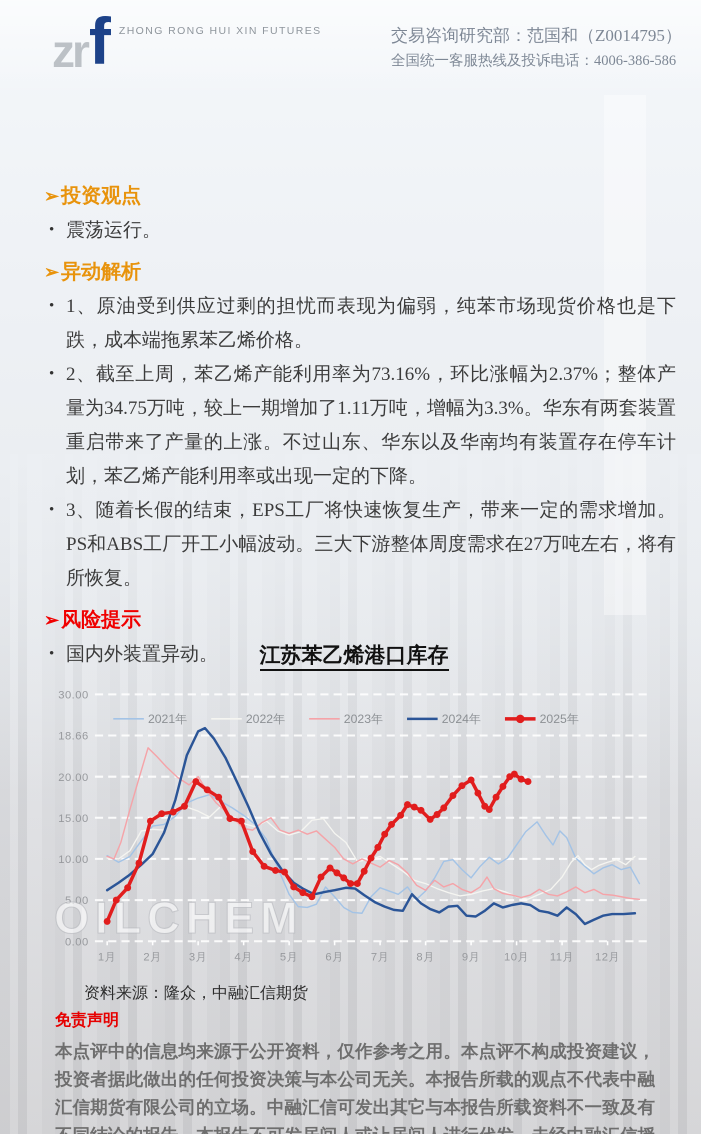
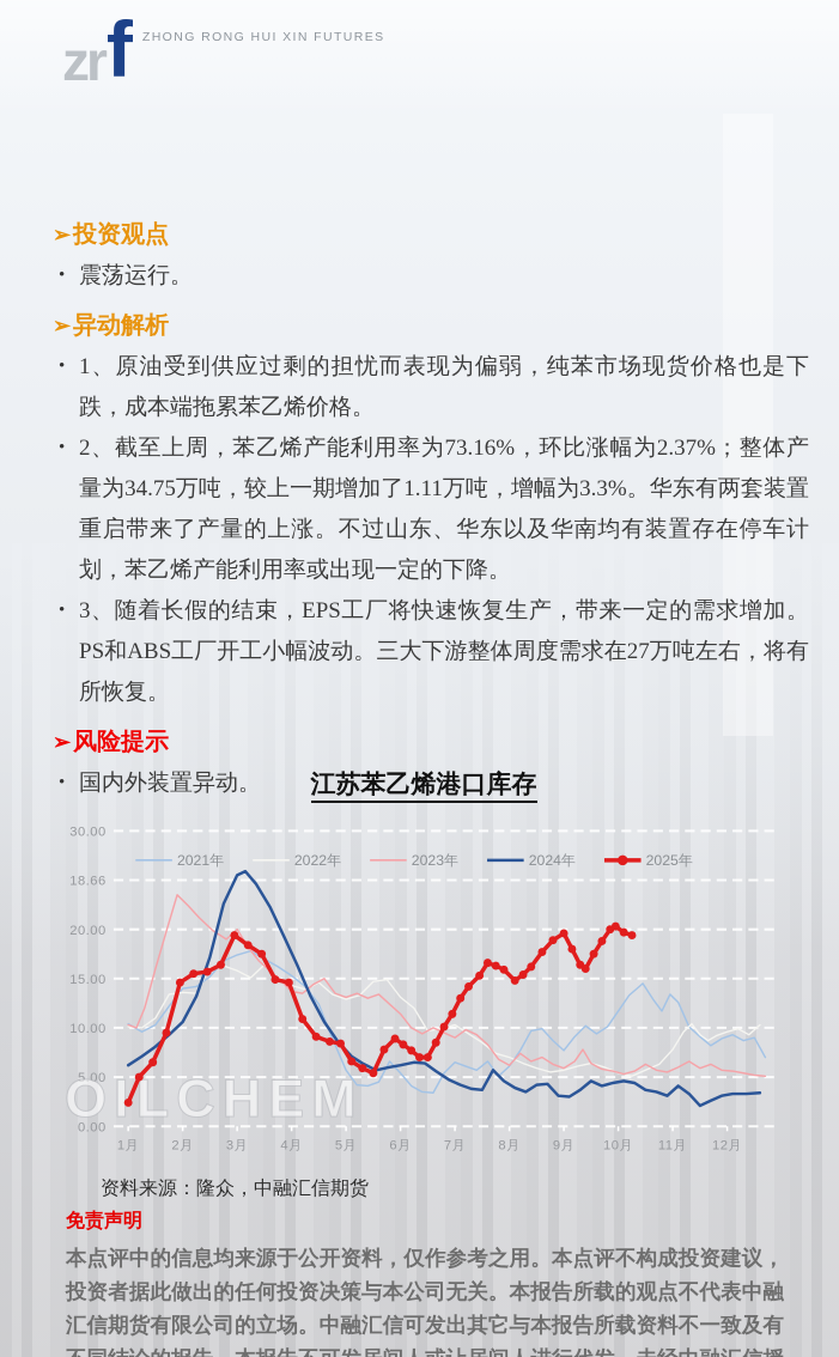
  zr
  f
  ZHONG RONG HUI XIN FUTURES
- 交易咨询研究部：范国和（Z0014795）
- 全国统一客服热线及投诉电话：4006-386-586
  ➢投资观点
  •
  震荡运行。
  ➢异动解析
  •
  1、原油受到供应过剩的担忧而表现为偏弱，纯苯市场现货价格也是下跌，成本端拖累苯乙烯价格。
  •
  2、截至上周，苯乙烯产能利用率为73.16%，环比涨幅为2.37%；整体产量为34.75万吨，较上一期增加了1.11万吨，增幅为3.3%。华东有两套装置重启带来了产量的上涨。不过山东、华东以及华南均有装置存在停车计划，苯乙烯产能利用率或出现一定的下降。
  •
  3、随着长假的结束，EPS工厂将快速恢复生产，带来一定的需求增加。PS和ABS工厂开工小幅波动。三大下游整体周度需求在27万吨左右，将有所恢复。
  ➢风险提示
  •
  国内外装置异动。
  江苏苯乙烯港口库存
  0.00
  5.00
  10.00
  15.00
  20.00
  18.66
  30.00
  1月
  2月
  3月
  4月
  5月
  6月
  7月
  8月
  9月
  10月
  11月
  12月
  OILCHEM
  2021年
  2022年
  2023年
  2024年
  2025年
  资料来源：隆众，中融汇信期货
  免责声明
